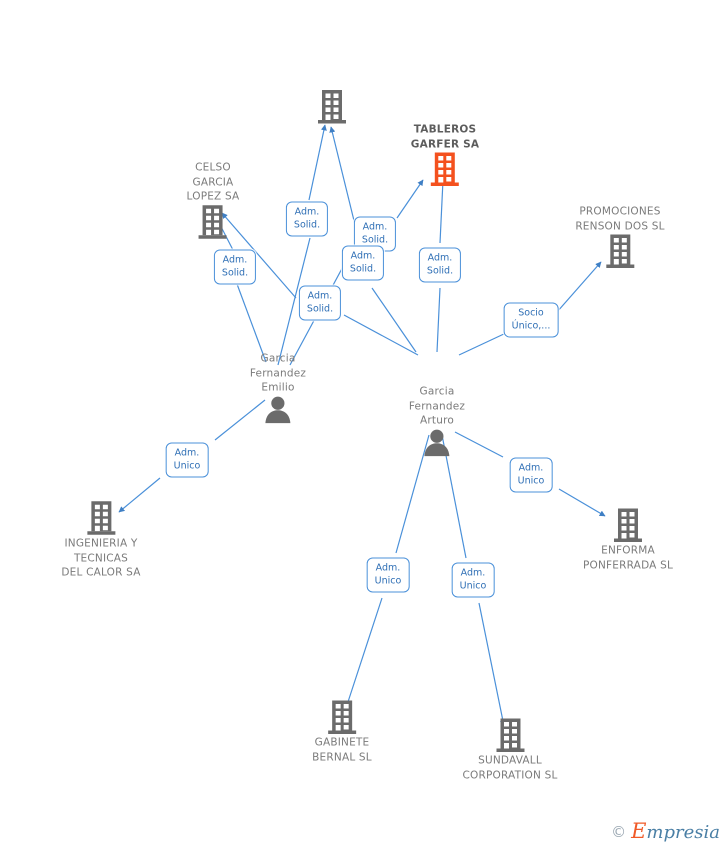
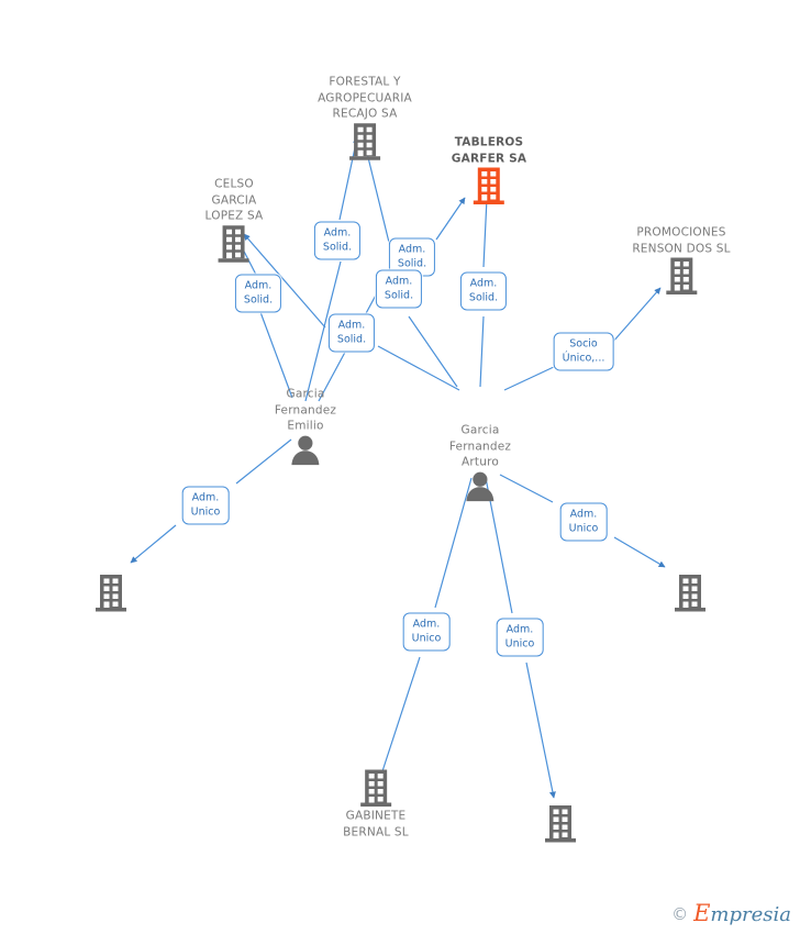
+ FORESTAL Y
+ AGROPECUARIA
+ RECAJO SA
  TABLEROS
  GARFER SA
  CELSO
  GARCIA
  LOPEZ SA
  PROMOCIONES
  RENSON DOS SL
  Garcia
  Fernandez
  Emilio
  Garcia
  Fernandez
  Arturo
- INGENIERIA Y
- TECNICAS
- DEL CALOR SA
- ENFORMA
- PONFERRADA SL
  GABINETE
  BERNAL SL
- SUNDAVALL
- CORPORATION SL
  Adm.
  Solid.
  Adm.
  Solid.
  Adm.
  Solid.
  Adm.
  Solid.
  Adm.
  Solid.
  Adm.
  Solid.
  Socio
  Único,...
  Adm.
  Unico
  Adm.
  Unico
  Adm.
  Unico
  Adm.
  Unico
  ©
  Empresia
